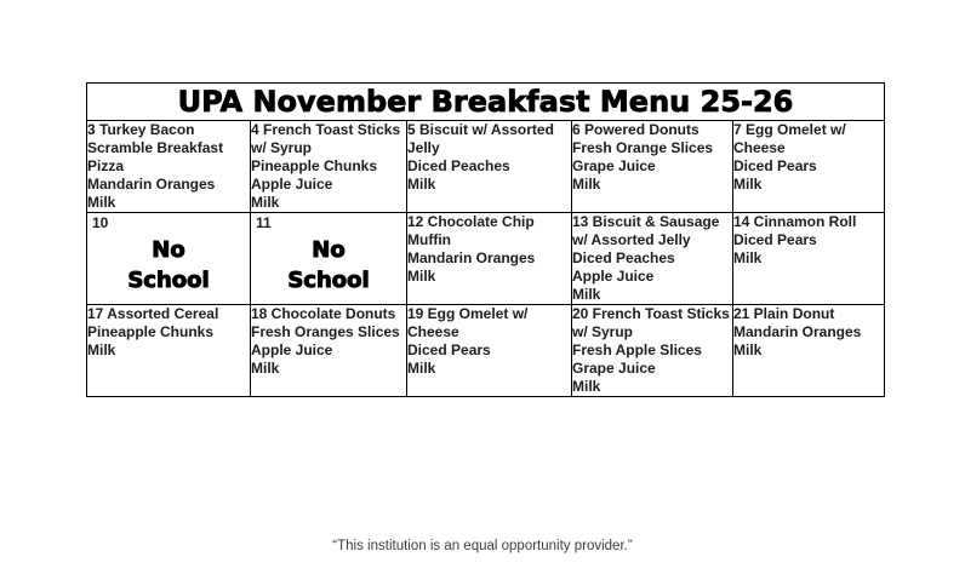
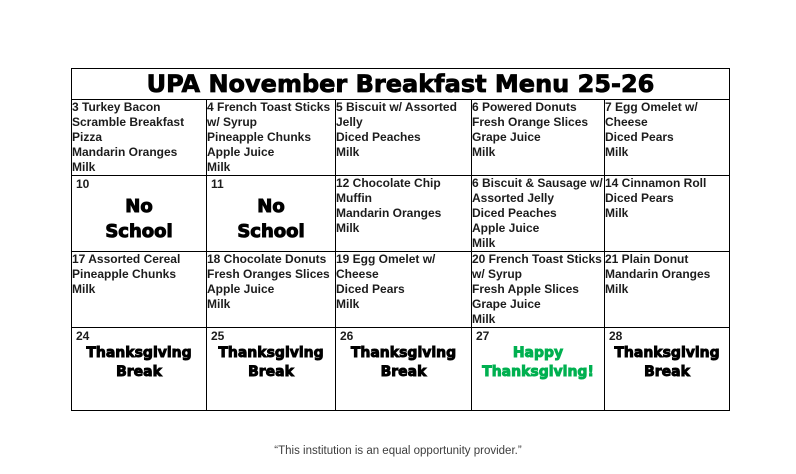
  UPA November Breakfast Menu 25-26
  3 Turkey Bacon Scramble Breakfast Pizza Mandarin Oranges Milk	4 French Toast Sticks w/ Syrup Pineapple Chunks Apple Juice Milk	5 Biscuit w/ Assorted Jelly Diced Peaches Milk	6 Powered Donuts Fresh Orange Slices Grape Juice Milk	7 Egg Omelet w/ Cheese Diced Pears Milk
- 10 No School	11 No School	12 Chocolate Chip Muffin Mandarin Oranges Milk	13 Biscuit & Sausage w/ Assorted Jelly Diced Peaches Apple Juice Milk	14 Cinnamon Roll Diced Pears Milk
+ 10 No School	11 No School	12 Chocolate Chip Muffin Mandarin Oranges Milk	6 Biscuit & Sausage w/ Assorted Jelly Diced Peaches Apple Juice Milk	14 Cinnamon Roll Diced Pears Milk
  17 Assorted Cereal Pineapple Chunks Milk	18 Chocolate Donuts Fresh Oranges Slices Apple Juice Milk	19 Egg Omelet w/ Cheese Diced Pears Milk	20 French Toast Sticks w/ Syrup Fresh Apple Slices Grape Juice Milk	21 Plain Donut Mandarin Oranges Milk
+ 24 Thanksgiving Break	25 Thanksgiving Break	26 Thanksgiving Break	27 Happy Thanksgiving!	28 Thanksgiving Break
  “This institution is an equal opportunity provider.”
